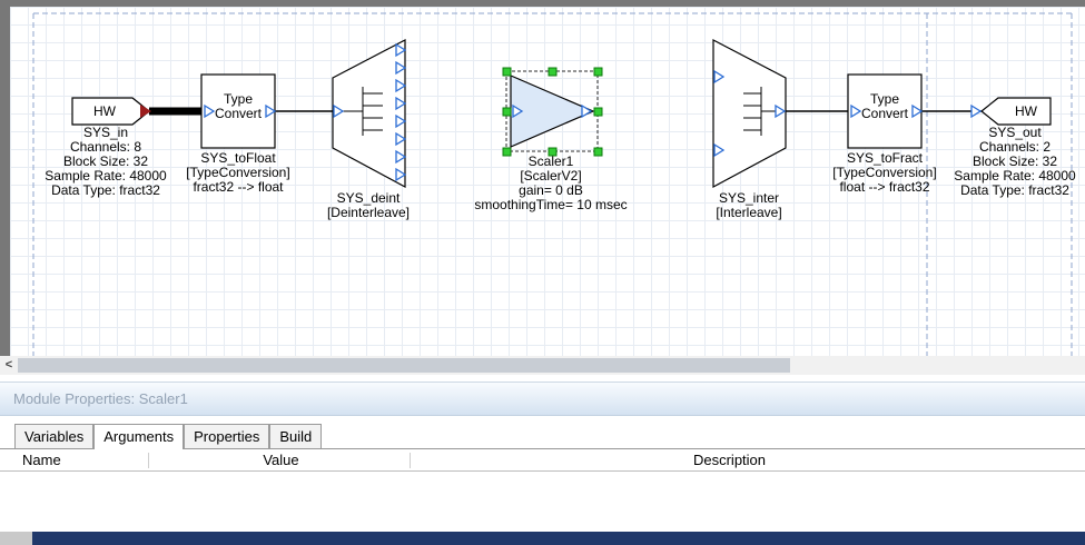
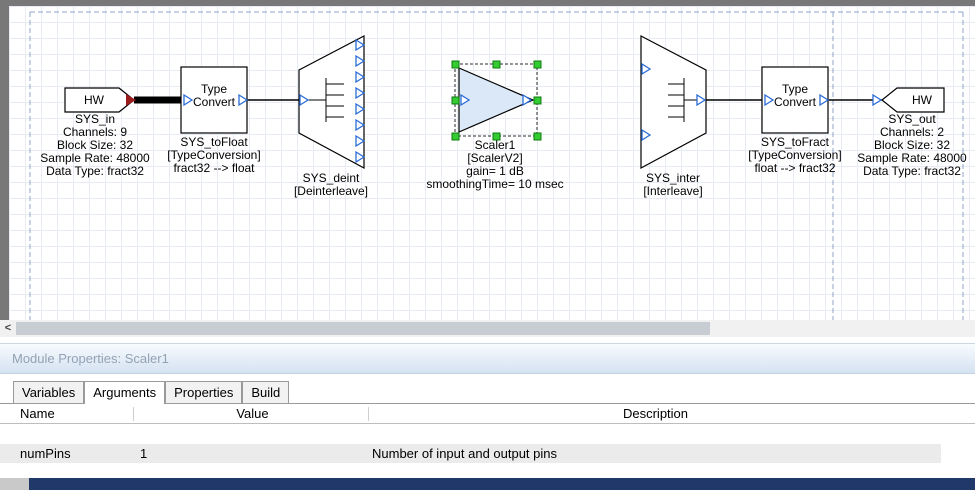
  HW
  Type
  Convert
  Type
  Convert
  HW
  SYS_in
- Channels: 8
+ Channels: 9
  Block Size: 32
  Sample Rate: 48000
  Data Type: fract32
  SYS_toFloat
  [TypeConversion]
  fract32 --> float
  SYS_deint
  [Deinterleave]
  Scaler1
  [ScalerV2]
- gain= 0 dB
+ gain= 1 dB
  smoothingTime= 10 msec
  SYS_inter
  [Interleave]
  SYS_toFract
  [TypeConversion]
  float --> fract32
  SYS_out
  Channels: 2
  Block Size: 32
  Sample Rate: 48000
  Data Type: fract32
  <
  Module Properties: Scaler1
  Variables
  Arguments
  Properties
  Build
  Name
  Value
  Description
+ numPins
+ 1
+ Number of input and output pins
